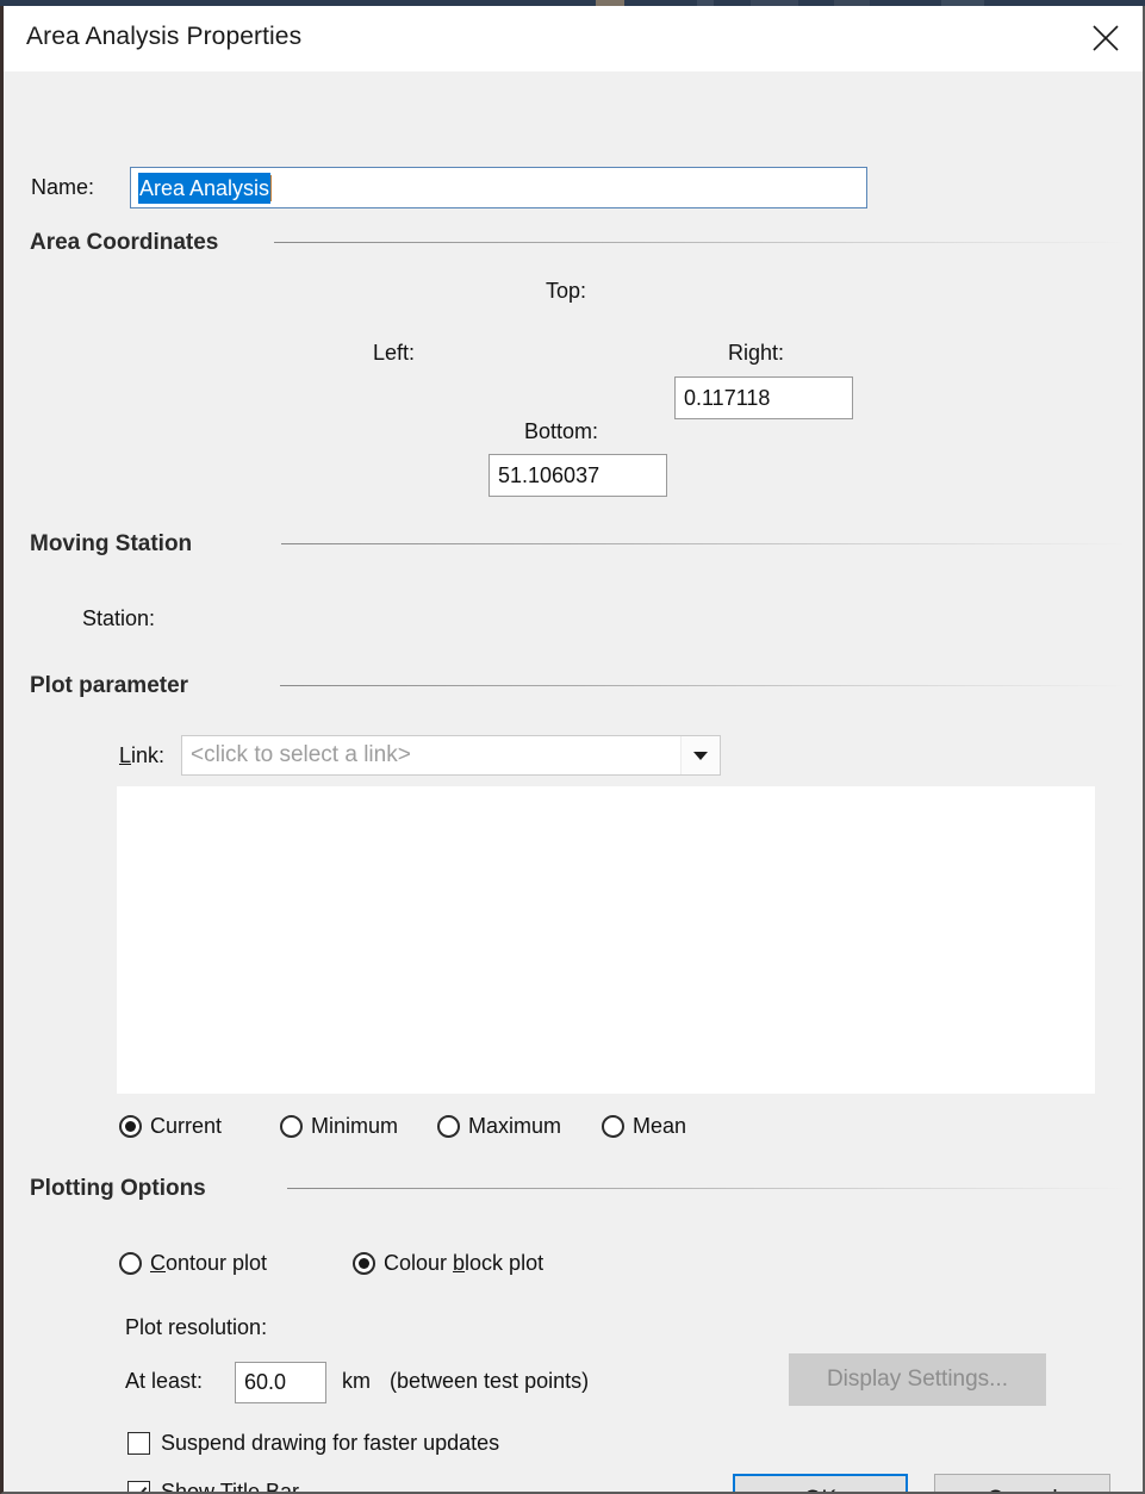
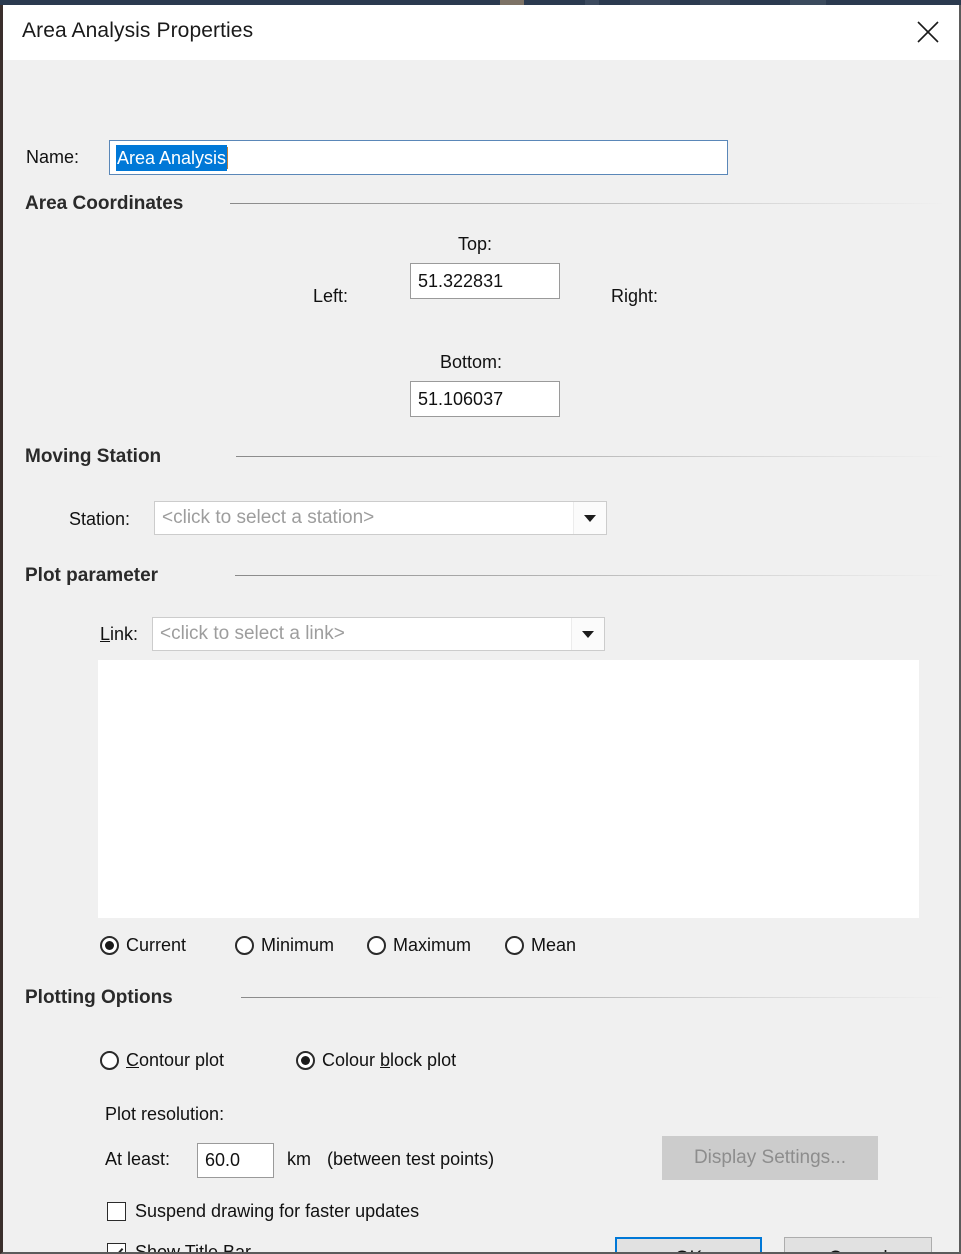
  Area Analysis Properties
  Name:
  Area Analysis
  Area Coordinates
  Top:
+ 51.322831
  Left:
  Right:
- 0.117118
  Bottom:
  51.106037
  Moving Station
  Station:
+ <click to select a station>
  Plot parameter
  Link:
  <click to select a link>
  Current
  Minimum
  Maximum
  Mean
  Plotting Options
  Contour plot
  Colour block plot
  Plot resolution:
  At least:
  60.0
  km
  (between test points)
  Display Settings...
  Suspend drawing for faster updates
